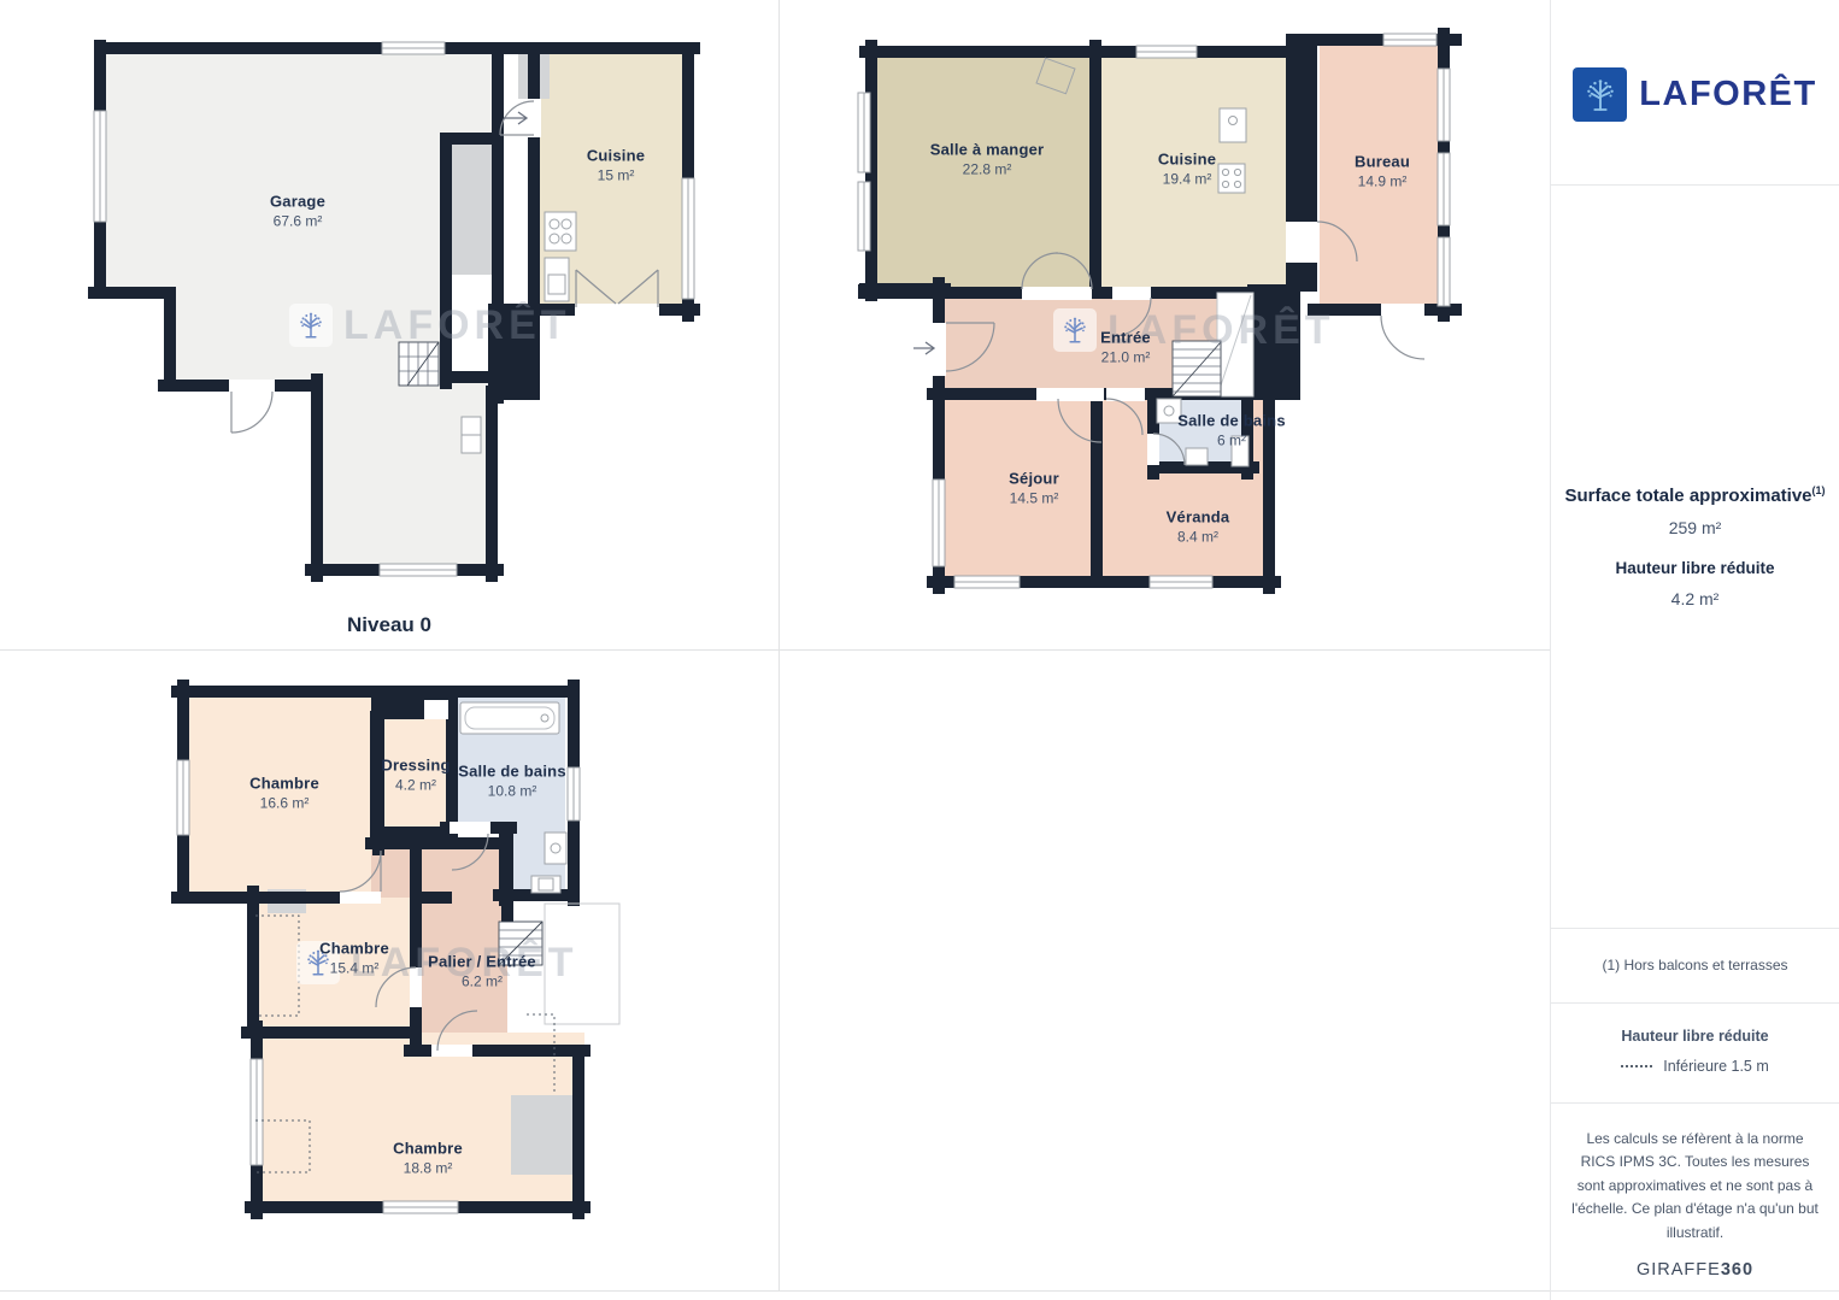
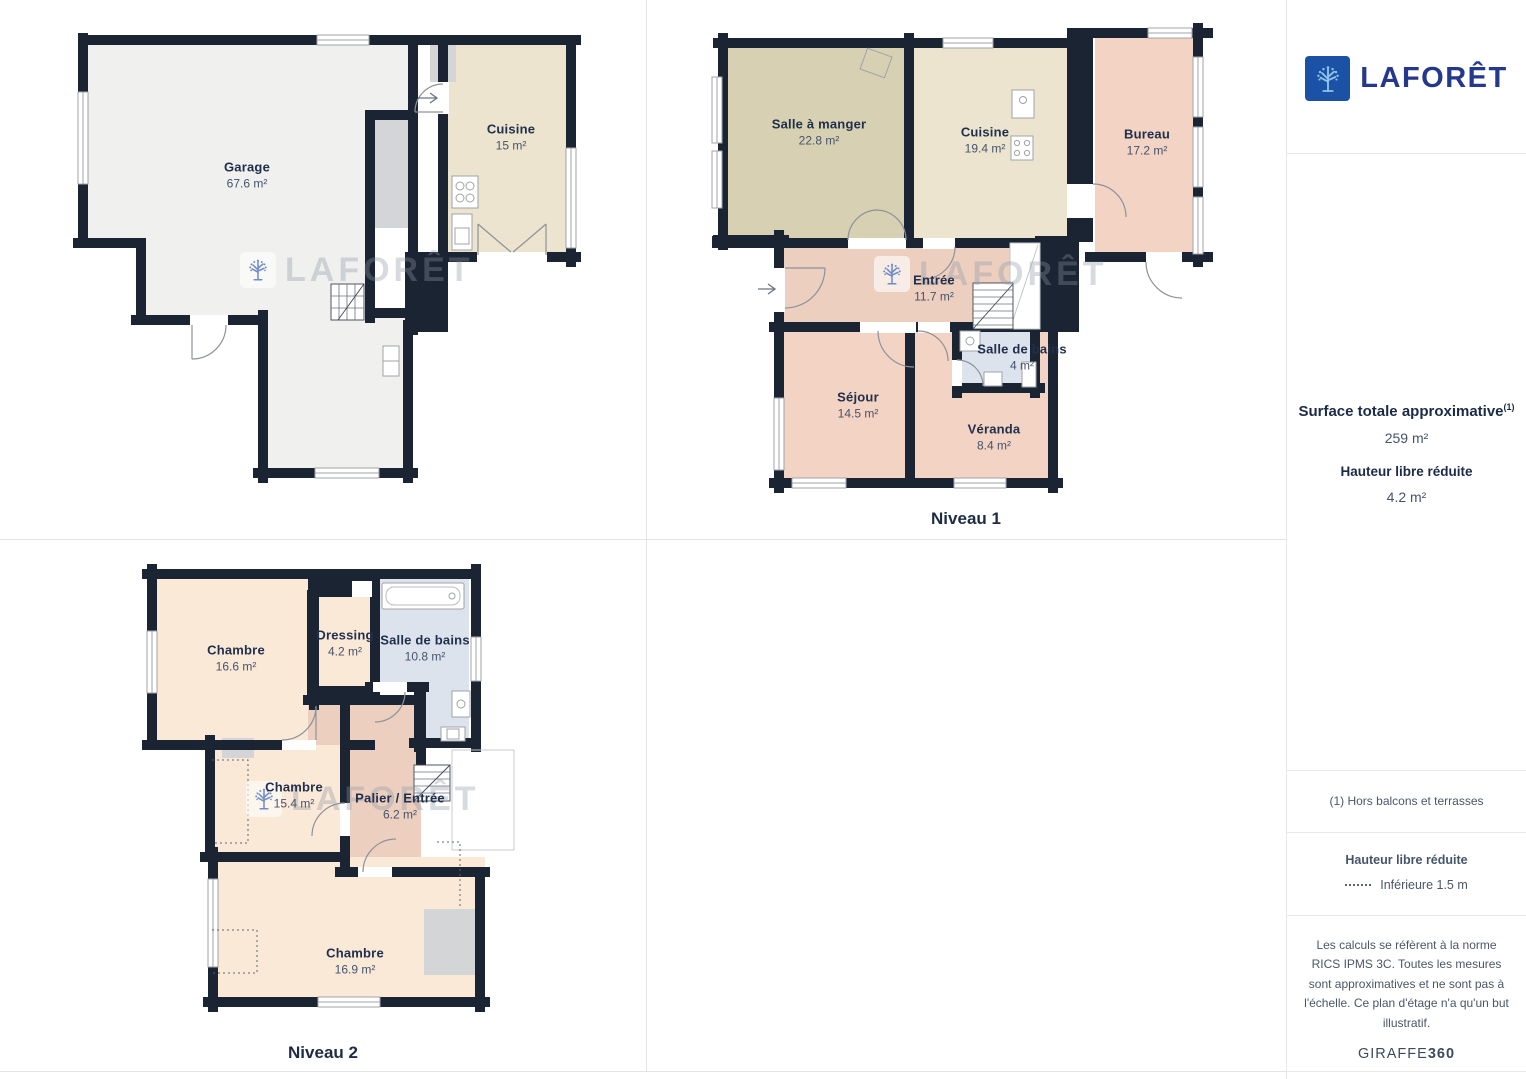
  LAFORÊT
  Garage
  67.6 m²
  Cuisine
  15 m²
- Niveau 0
  LAFORÊT
  Salle à manger
  22.8 m²
  Cuisine
  19.4 m²
  Bureau
- 14.9 m²
+ 17.2 m²
  Entrée
- 21.0 m²
+ 11.7 m²
  Salle de bains
- 6 m²
+ 4 m²
  Séjour
  14.5 m²
  Véranda
  8.4 m²
+ Niveau 1
  LAFORÊT
  Chambre
  16.6 m²
  Dressing
  4.2 m²
  Salle de bains
  10.8 m²
  Chambre
  15.4 m²
  Palier / Entrée
  6.2 m²
  Chambre
- 18.8 m²
+ 16.9 m²
+ Niveau 2
  LAFORÊT
  Surface totale approximative(1)
  259 m²
  Hauteur libre réduite
  4.2 m²
  (1) Hors balcons et terrasses
  Hauteur libre réduite
  Inférieure 1.5 m
  Les calculs se réfèrent à la norme RICS IPMS 3C. Toutes les mesures sont approximatives et ne sont pas à l'échelle. Ce plan d'étage n'a qu'un but illustratif.
  GIRAFFE360
